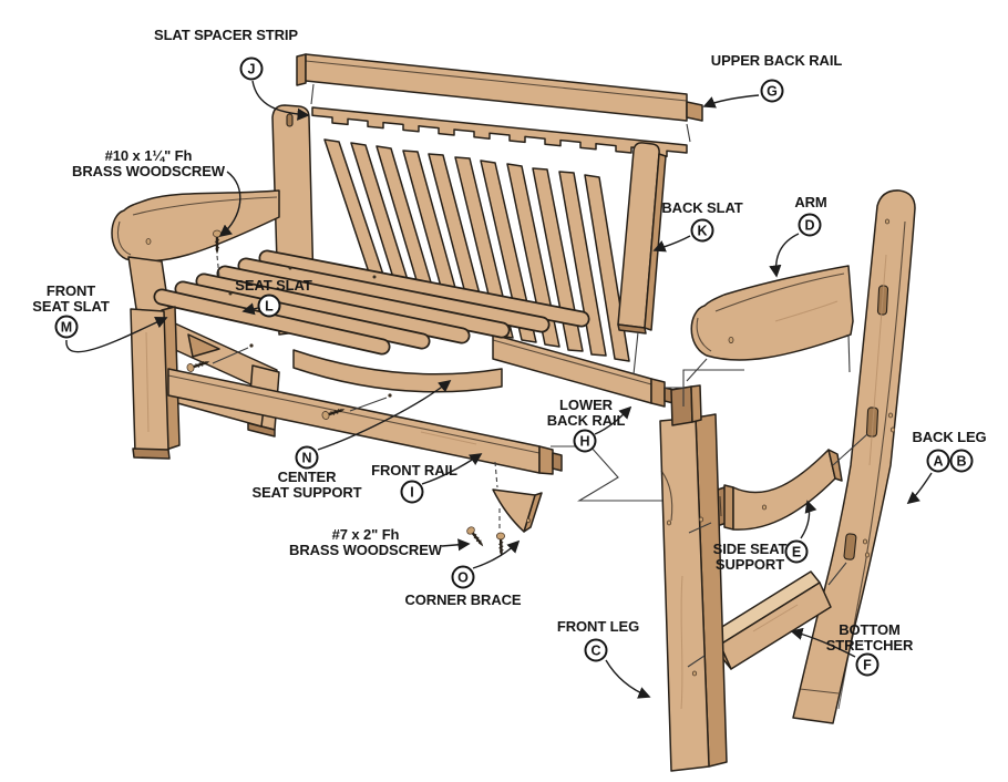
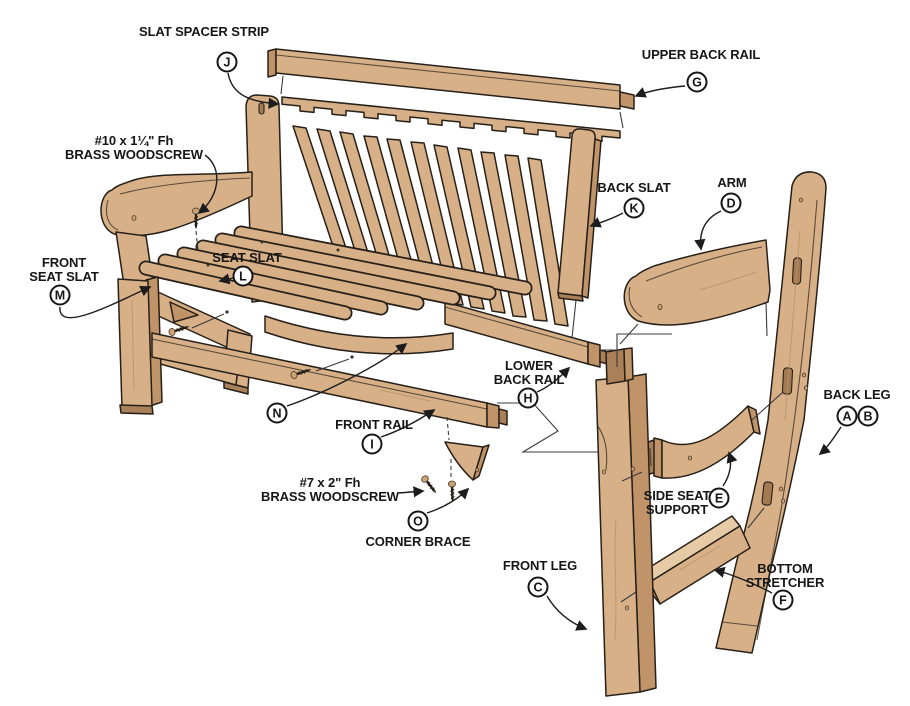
  SLAT SPACER STRIP
  J
  UPPER BACK RAIL
  G
  #10 x 1¼" Fh
  BRASS WOODSCREW
  BACK SLAT
  K
  ARM
  D
  FRONT
  SEAT SLAT
  M
  SEAT SLAT
  L
  LOWER
  BACK RAIL
  H
  BACK LEG
  A
  B
  N
- CENTER
- SEAT SUPPORT
  FRONT RAIL
  I
  #7 x 2" Fh
  BRASS WOODSCREW
  O
  CORNER BRACE
  SIDE SEAT
  SUPPORT
  E
  FRONT LEG
  C
  BOTTOM
  STRETCHER
  F
